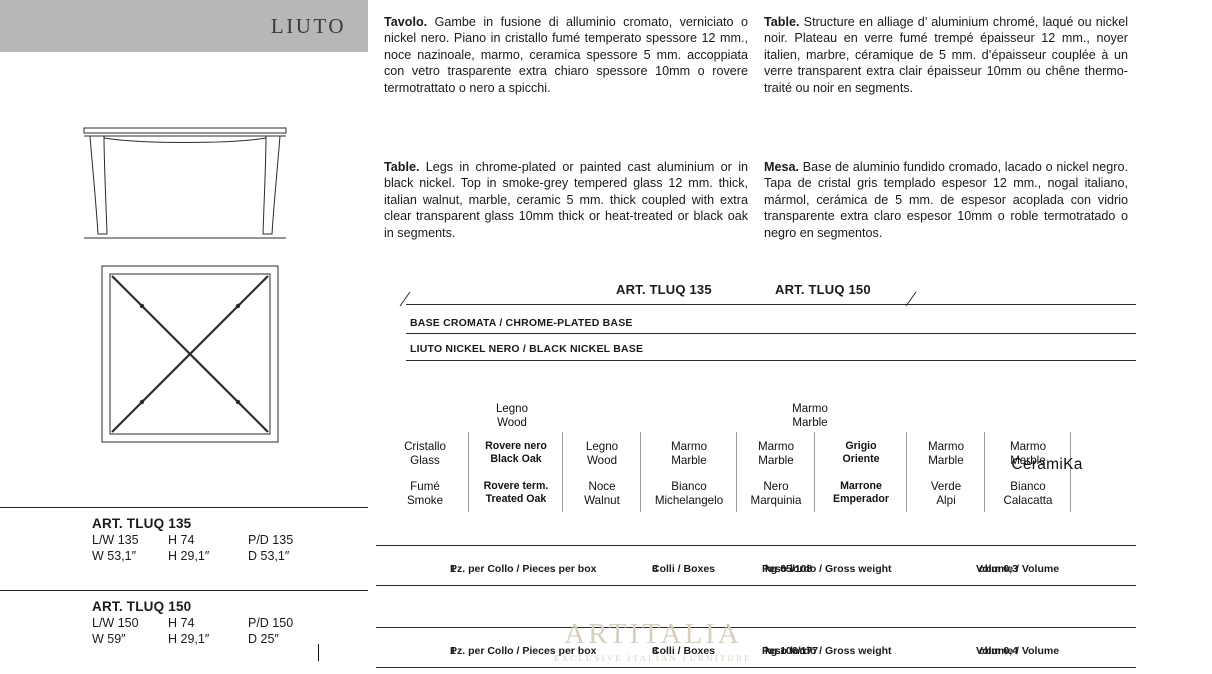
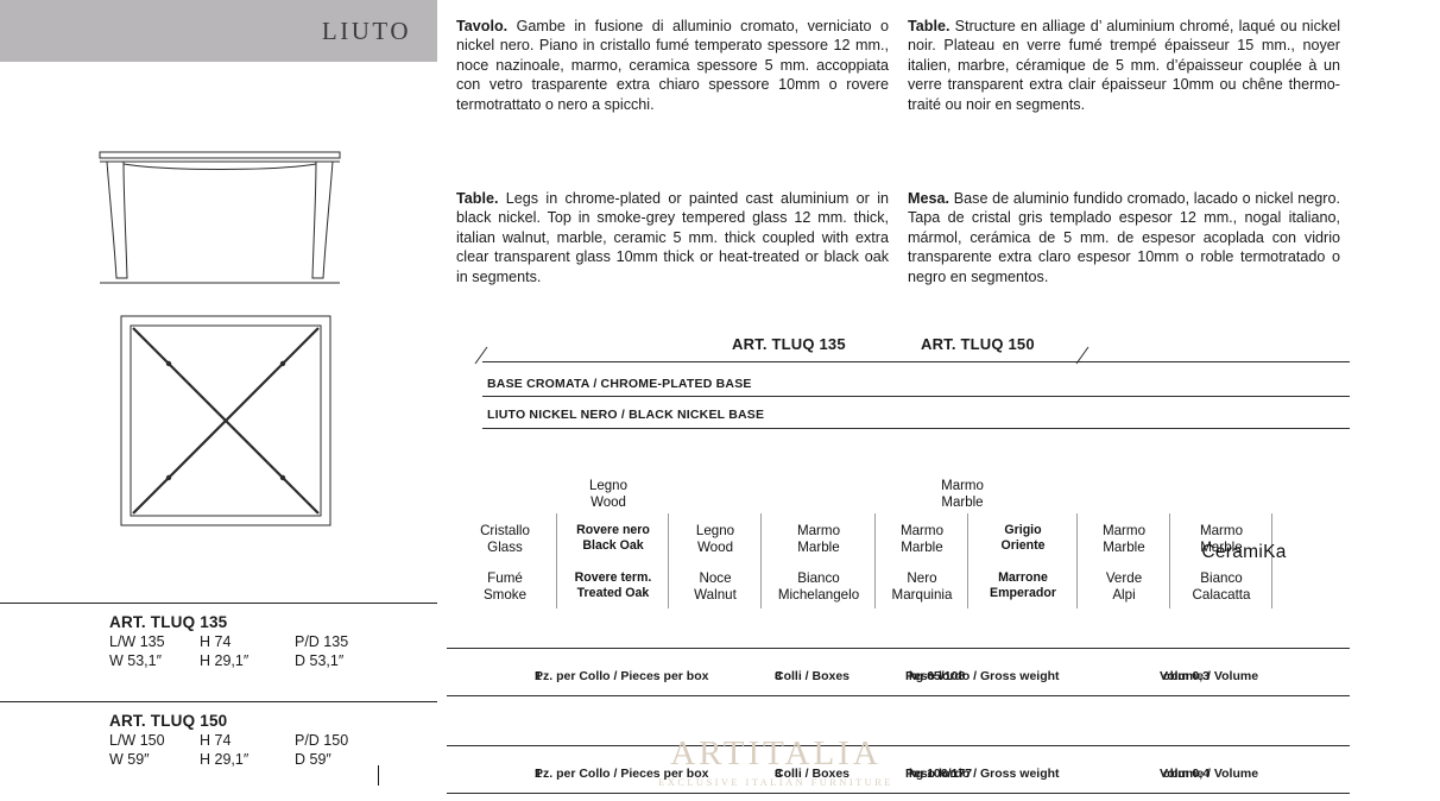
  LIUTO
  ART. TLUQ 135
  L/W 135
  H 74
  P/D 135
  W 53,1″
  H 29,1″
  D 53,1″
  ART. TLUQ 150
  L/W 150
  H 74
  P/D 150
  W 59″
  H 29,1″
- D 25″
+ D 59″
  Tavolo. Gambe in fusione di alluminio cromato, verniciato o nickel nero. Piano in cristallo fumé temperato spessore 12 mm., noce nazinoale, marmo, ceramica spessore 5 mm. accoppiata con vetro trasparente extra chiaro spessore 10mm o rovere termotrattato o nero a spicchi.
- Table. Structure en alliage d’ aluminium chromé, laqué ou nickel noir. Plateau en verre fumé trempé épaisseur 12 mm., noyer italien, marbre, céramique de 5 mm. d’épaisseur couplée à un verre transparent extra clair épaisseur 10mm ou chêne thermo-traité ou noir en segments.
+ Table. Structure en alliage d’ aluminium chromé, laqué ou nickel noir. Plateau en verre fumé trempé épaisseur 15 mm., noyer italien, marbre, céramique de 5 mm. d’épaisseur couplée à un verre transparent extra clair épaisseur 10mm ou chêne thermo-traité ou noir en segments.
  Table. Legs in chrome-plated or painted cast aluminium or in black nickel. Top in smoke-grey tempered glass 12 mm. thick, italian walnut, marble, ceramic 5 mm. thick coupled with extra clear transparent glass 10mm thick or heat-treated or black oak in segments.
  Mesa. Base de aluminio fundido cromado, lacado o nickel negro. Tapa de cristal gris templado espesor 12 mm., nogal italiano, mármol, cerámica de 5 mm. de espesor acoplada con vidrio transparente extra claro espesor 10mm o roble termotratado o negro en segmentos.
  ART. TLUQ 135
  ART. TLUQ 150
  BASE CROMATA / CHROME-PLATED BASE
  LIUTO NICKEL NERO / BLACK NICKEL BASE
  Legno
  Wood
  Marmo
  Marble
  Cristallo
  Glass
  Fumé
  Smoke
  Rovere nero
  Black Oak
  Rovere term.
  Treated Oak
  Legno
  Wood
  Noce
  Walnut
  Marmo
  Marble
  Bianco
  Michelangelo
  Marmo
  Marble
  Nero
  Marquinia
  Grigio
  Oriente
  Marrone
  Emperador
  Marmo
  Marble
  Verde
  Alpi
  Marmo
  Marble
  Bianco
  Calacatta
  CeramiKa
  Pz. per Collo / Pieces per box
  1
  Colli / Boxes
  3
  Peso lordo / Gross weight
  kg 65/108
  Volume / Volume
  cbm 0,3
  Pz. per Collo / Pieces per box
  1
  Colli / Boxes
  3
  Peso lordo / Gross weight
  kg 106/177
  Volume / Volume
  cbm 0,4
  ARTITALIA
  EXCLUSIVE ITALIAN FURNITURE
